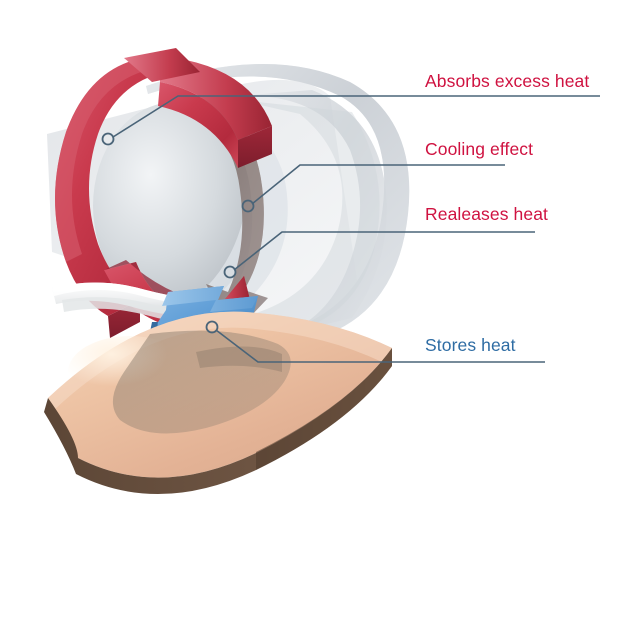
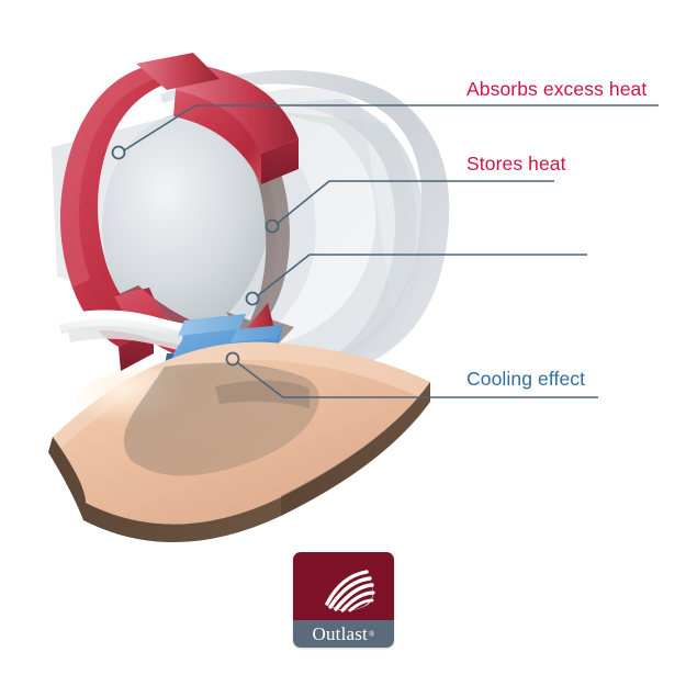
  Absorbs excess heat
- Cooling effect
+ Stores heat
- Realeases heat
- Stores heat
+ Cooling effect
+ Outlast
+ ®
